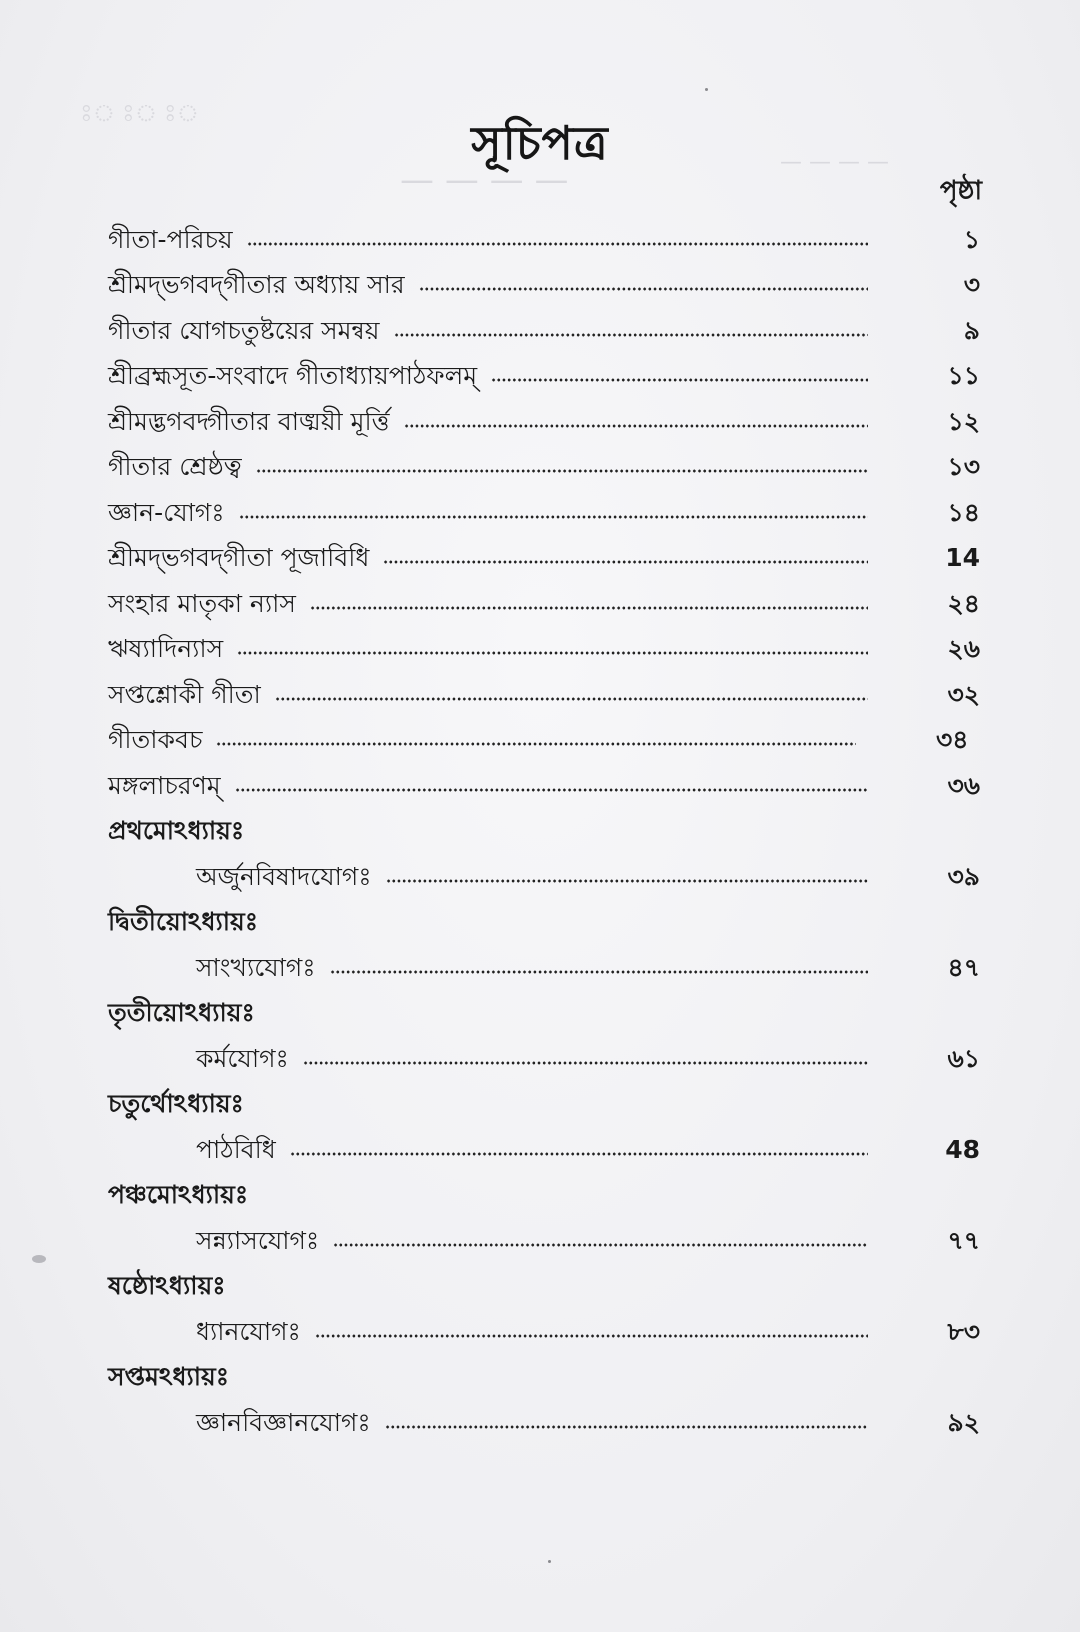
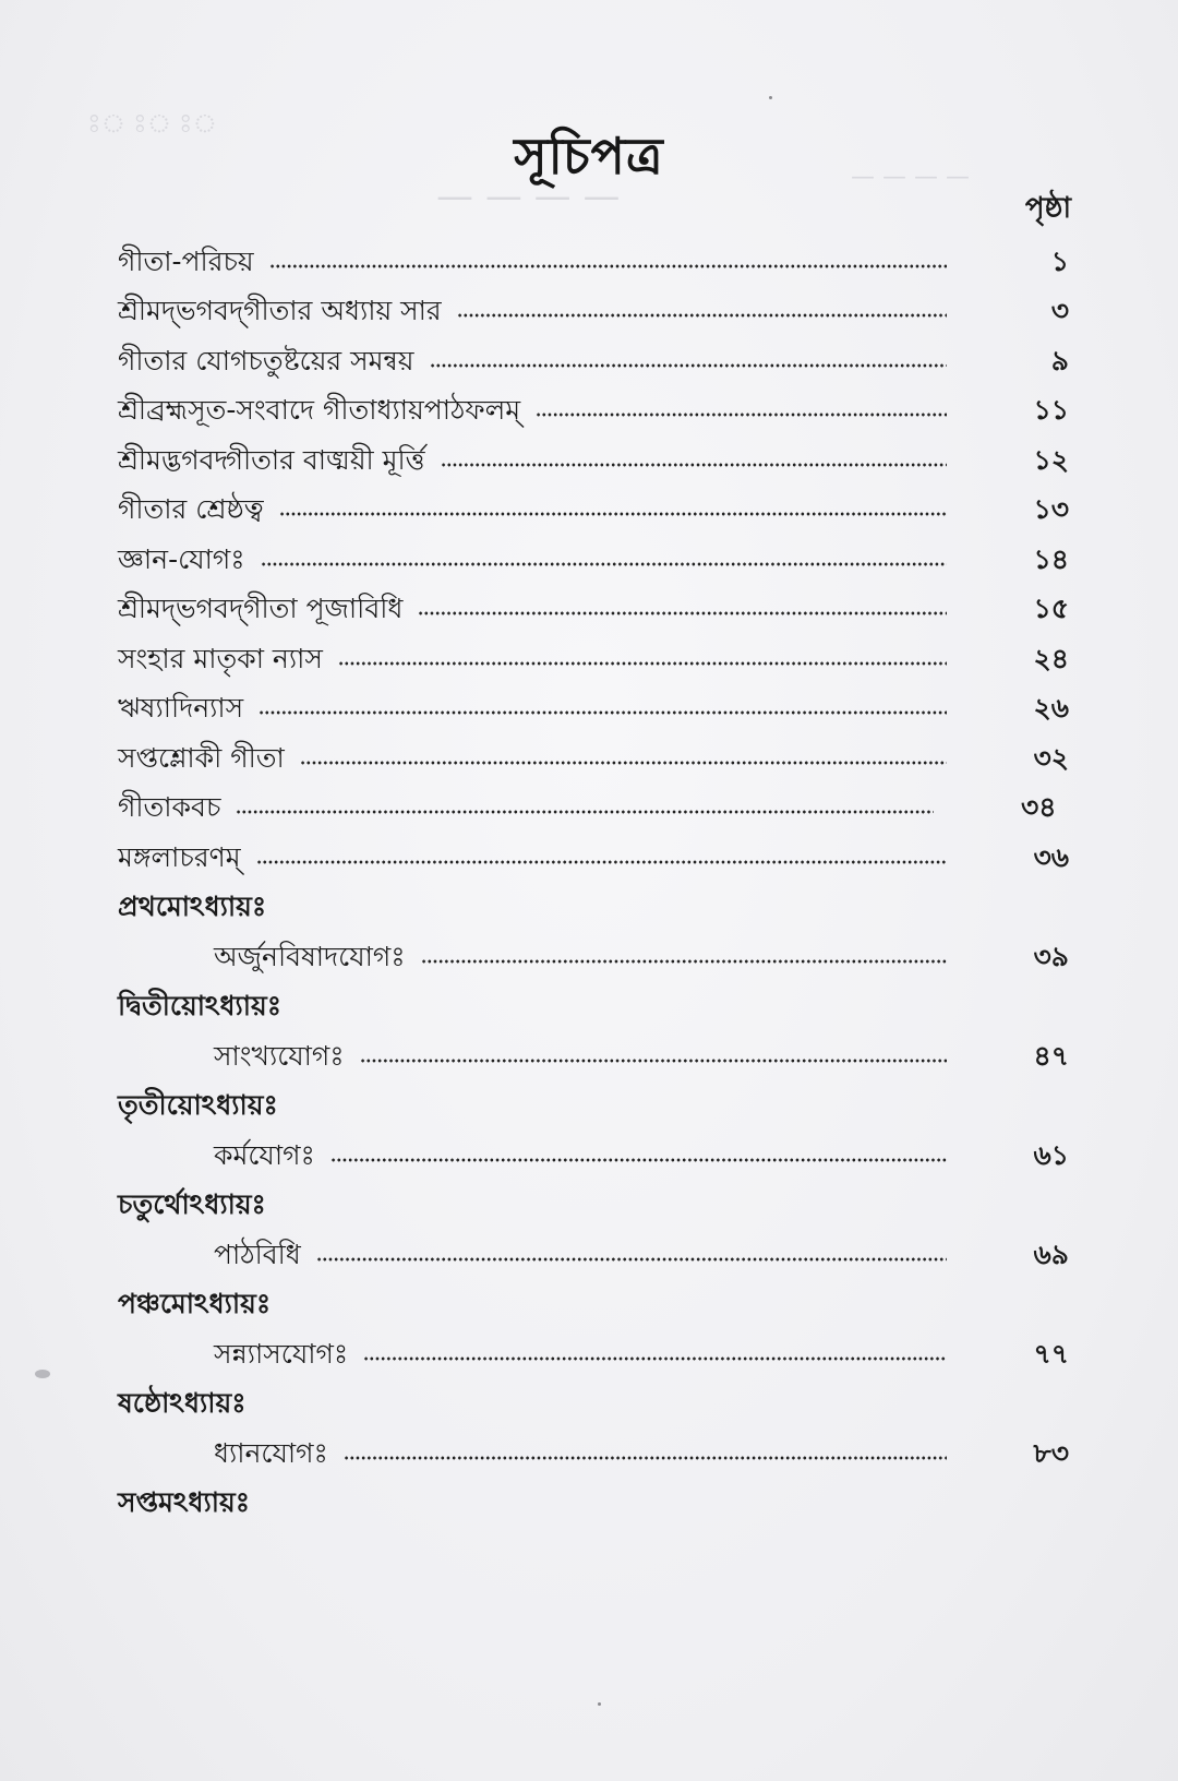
  সূচিপত্র
  পৃষ্ঠা
  গীতা-পরিচয়
  ১
  শ্রীমদ্‌ভগবদ্‌গীতার অধ্যায় সার
  ৩
  গীতার যোগচতুষ্টয়ের সমন্বয়
  ৯
  শ্রীব্রহ্মসূত-সংবাদে গীতাধ্যায়পাঠফলম্‌
  ১১
  শ্রীমদ্ভগবদ্গীতার বাঙ্ময়ী মূর্ত্তি
  ১২
  গীতার শ্রেষ্ঠত্ব
  ১৩
  জ্ঞান-যোগঃ
  ১৪
  শ্রীমদ্‌ভগবদ্‌গীতা পূজাবিধি
- 14
+ ১৫
  সংহার মাতৃকা ন্যাস
  ২৪
  ঋষ্যাদিন্যাস
  ২৬
  সপ্তশ্লোকী গীতা
  ৩২
  গীতাকবচ
  ৩৪
  মঙ্গলাচরণম্‌
  ৩৬
  প্রথমোঽধ্যায়ঃ
  অর্জুনবিষাদযোগঃ
  ৩৯
  দ্বিতীয়োঽধ্যায়ঃ
  সাংখ্যযোগঃ
  ৪৭
  তৃতীয়োঽধ্যায়ঃ
  কর্মযোগঃ
  ৬১
  চতুর্থোঽধ্যায়ঃ
  পাঠবিধি
- 48
+ ৬৯
  পঞ্চমোঽধ্যায়ঃ
  সন্ন্যাসযোগঃ
  ৭৭
  ষষ্ঠোঽধ্যায়ঃ
  ধ্যানযোগঃ
  ৮৩
  সপ্তমঽধ্যায়ঃ
- জ্ঞানবিজ্ঞানযোগঃ
- ৯২
